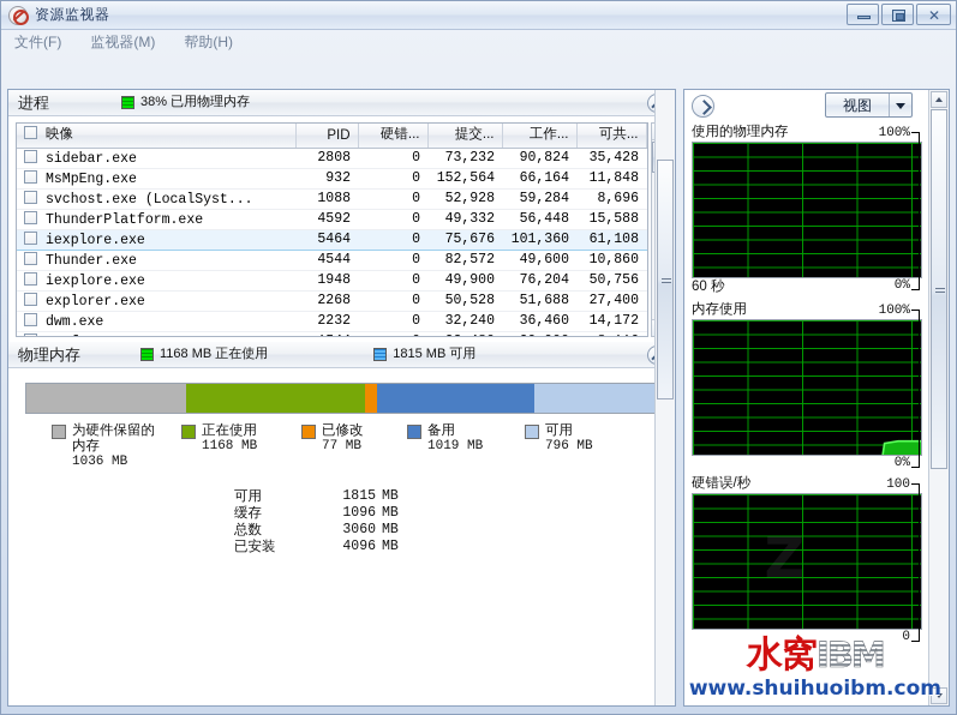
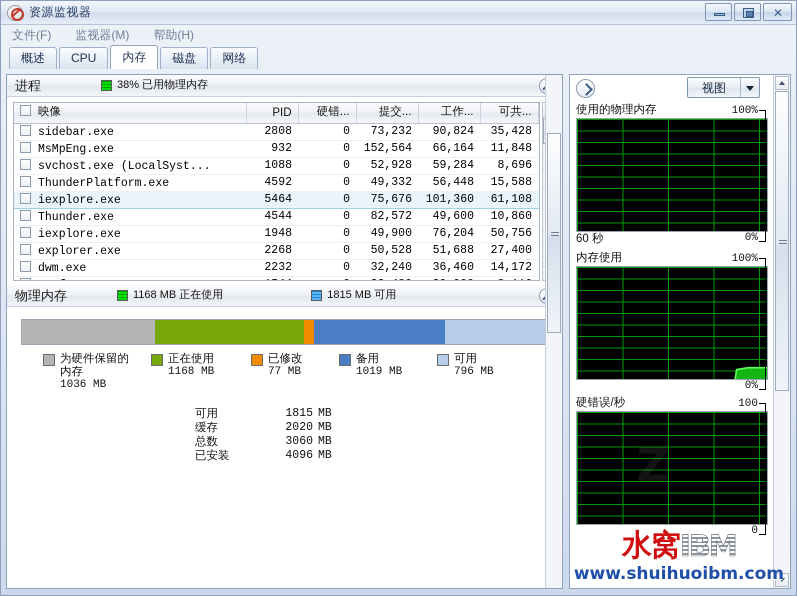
  资源监视器
  ✕
  文件(F)
  监视器(M)
  帮助(H)
+ 概述
+ CPU
+ 内存
+ 磁盘
+ 网络
  进程
  38% 已用物理内存
  映像	PID	硬错...	提交...	工作...	可共...
  sidebar.exe	2808	0	73,232	90,824	35,428
  MsMpEng.exe	932	0	152,564	66,164	11,848
  svchost.exe (LocalSyst...	1088	0	52,928	59,284	8,696
  ThunderPlatform.exe	4592	0	49,332	56,448	15,588
  iexplore.exe	5464	0	75,676	101,360	61,108
  Thunder.exe	4544	0	82,572	49,600	10,860
  iexplore.exe	1948	0	49,900	76,204	50,756
  explorer.exe	2268	0	50,528	51,688	27,400
  dwm.exe	2232	0	32,240	36,460	14,172
  物理内存
  1168 MB 正在使用
  1815 MB 可用
  为硬件保留的内存
  1036 MB
  正在使用
  1168 MB
  已修改
  77 MB
  备用
  1019 MB
  可用
  796 MB
  可用
  1815
  MB
  缓存
- 1096
+ 2020
  MB
  总数
  3060
  MB
  已安装
  4096
  MB
  视图
  使用的物理内存
  100%
  60 秒
  0%
  内存使用
  100%
  0%
  硬错误/秒
  100
  0
  Z
  水窝
  IBM
  www.shuihuoibm.com
